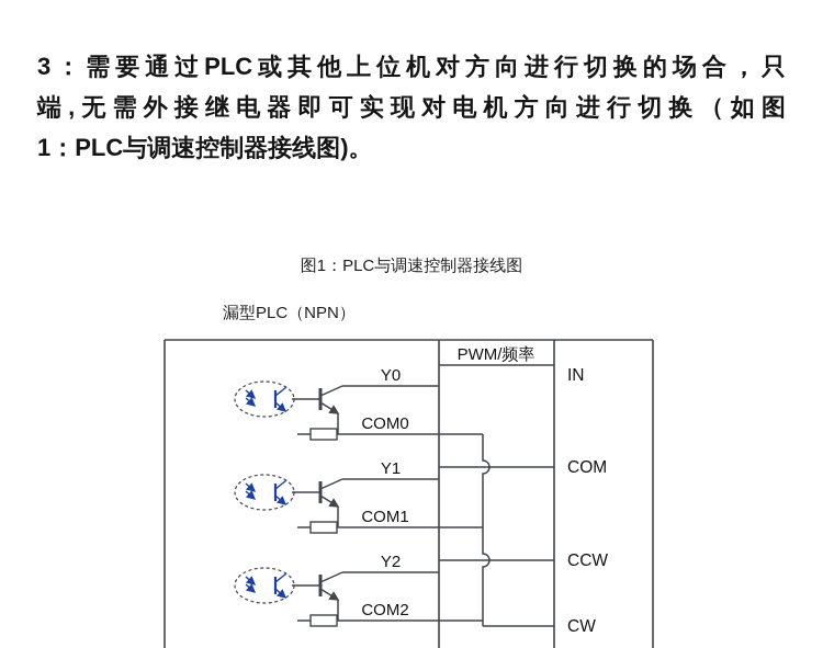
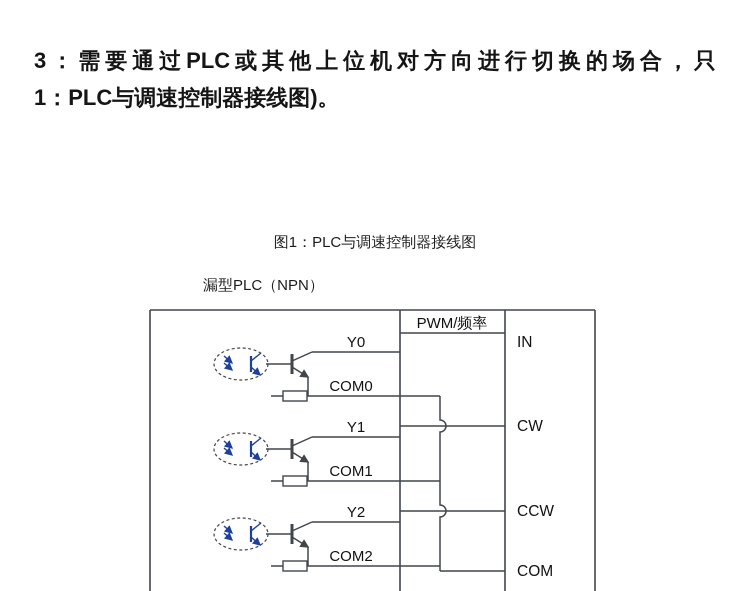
  3：需要通过PLC或其他上位机对方向进行切换的场合，只
- 端,无需外接继电器即可实现对电机方向进行切换（如图
  1：PLC与调速控制器接线图)。
  图1：PLC与调速控制器接线图
  漏型PLC（NPN）
  Y0
  COM0
  Y1
  COM1
  Y2
  COM2
  PWM/频率
  IN
- COM
+ CW
  CCW
- CW
+ COM
